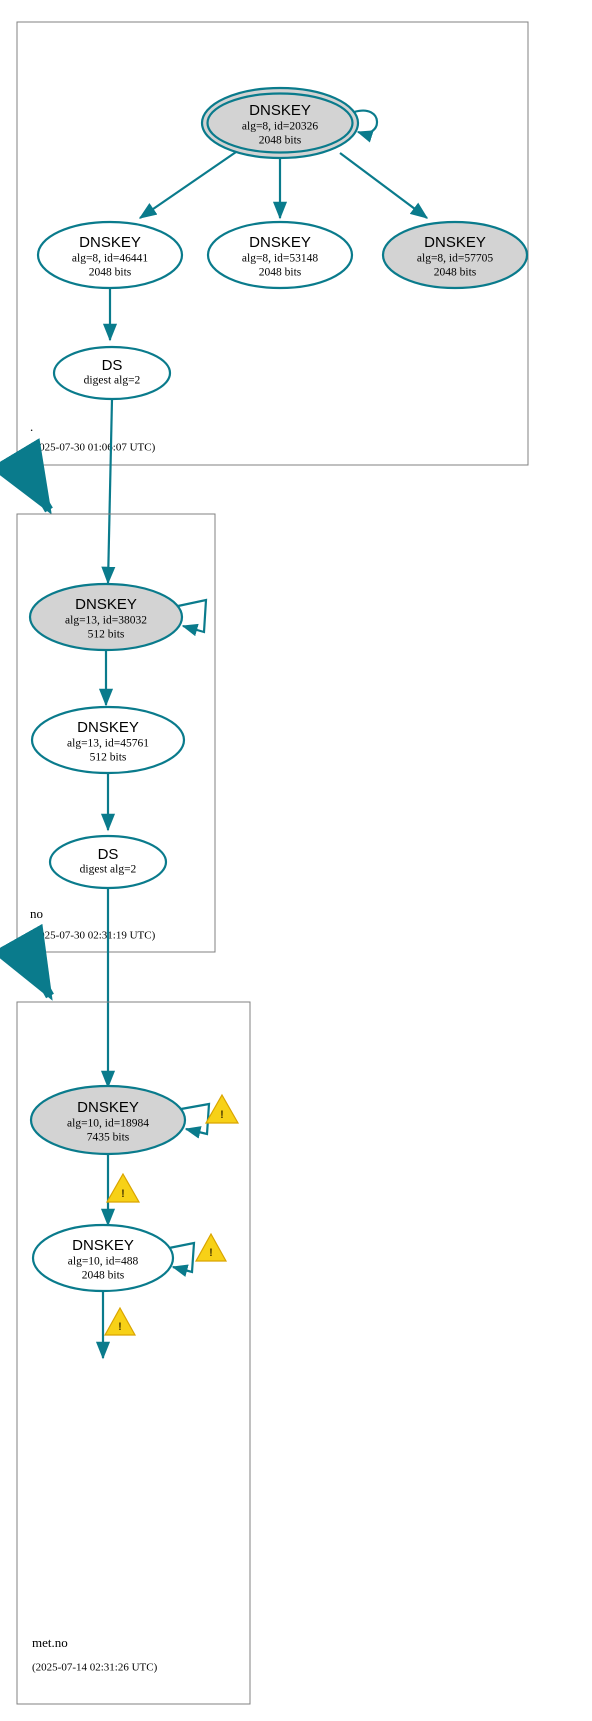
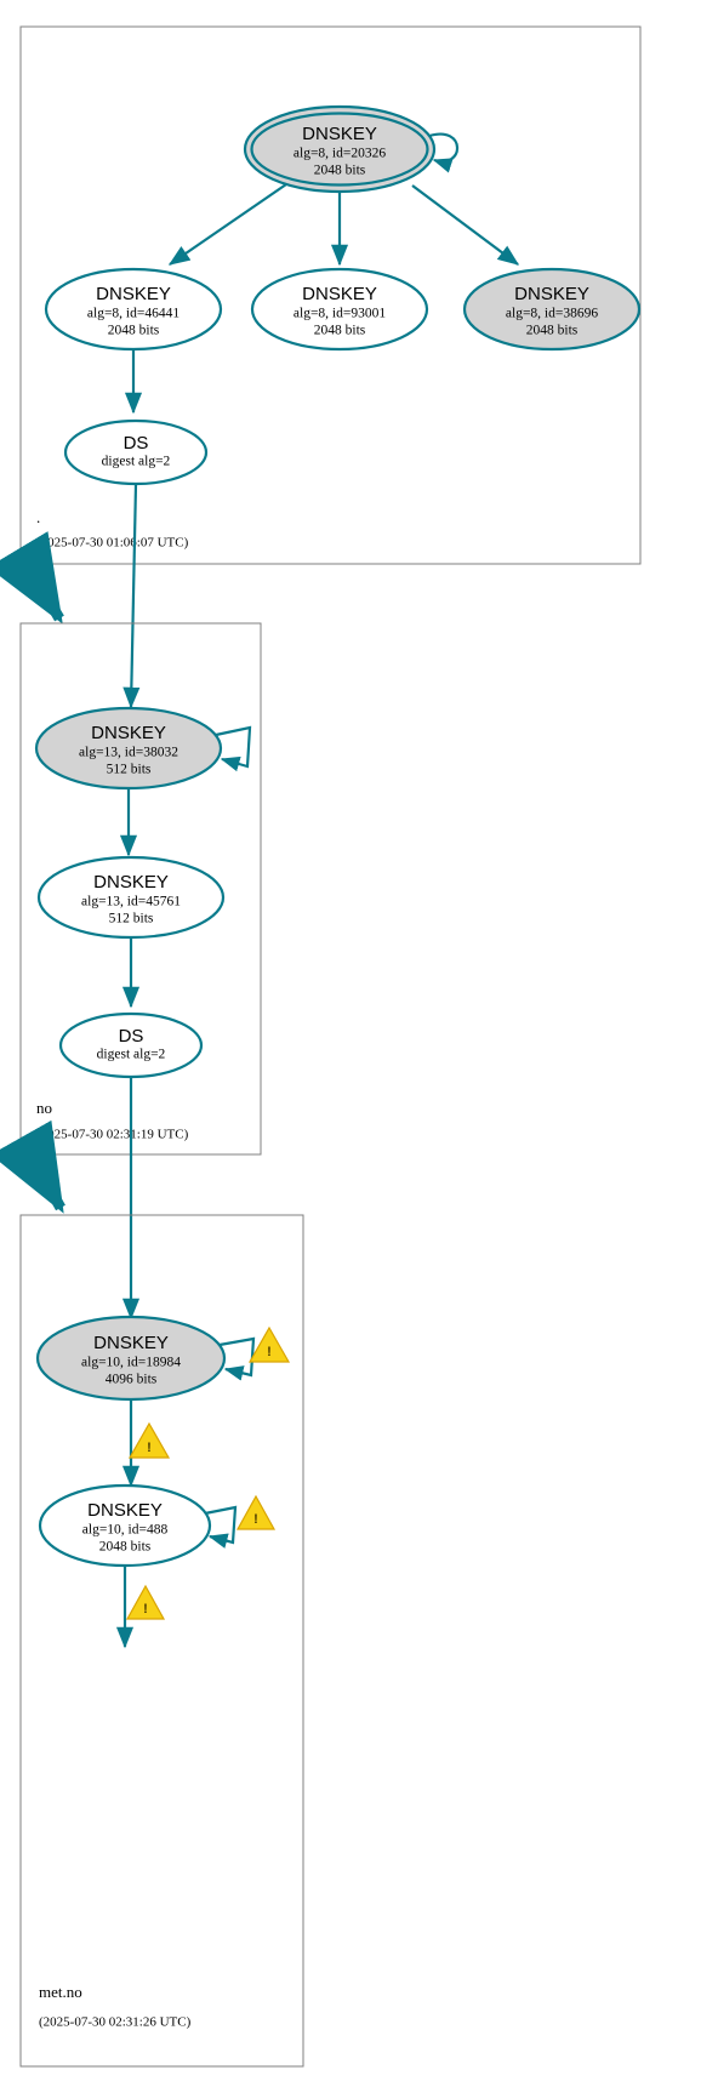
  DNSKEY
  alg=8, id=20326
  2048 bits
  DNSKEY
  alg=8, id=46441
  2048 bits
  DNSKEY
- alg=8, id=53148
+ alg=8, id=93001
  2048 bits
  DNSKEY
- alg=8, id=57705
+ alg=8, id=38696
  2048 bits
  DS
  digest alg=2
  .
  (2025-07-30 01:0:07 UTC)
  DNSKEY
  alg=13, id=38032
  512 bits
  DNSKEY
  alg=13, id=45761
  512 bits
  DS
  digest alg=2
  no
  (2025-07-30 02:31:19 UTC)
  DNSKEY
  alg=10, id=18984
- 7435 bits
+ 4096 bits
  !
  !
  DNSKEY
  alg=10, id=488
  2048 bits
  !
  !
  met.no
- (2025-07-14 02:31:26 UTC)
+ (2025-07-30 02:31:26 UTC)
